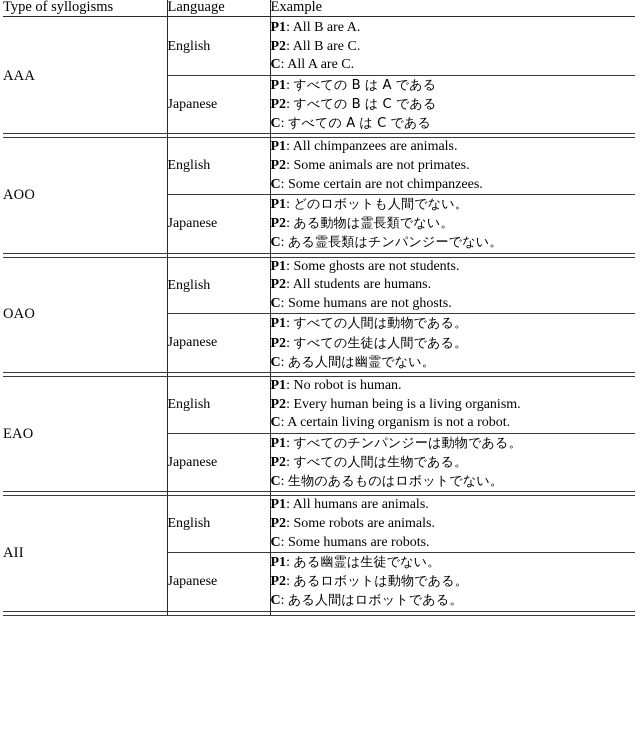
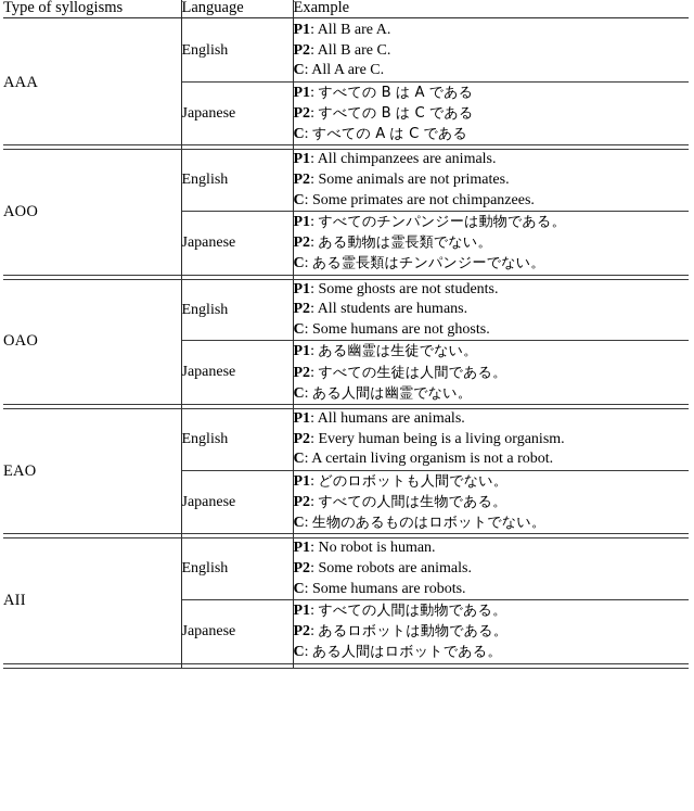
  Type of syllogisms	Language	Example
  AAA	English	P1: All B are A.P2: All B are C.C: All A are C.
  Japanese	P1: すべての B は A であるP2: すべての B は C であるC: すべての A は C である
- AOO	English	P1: All chimpanzees are animals.P2: Some animals are not primates.C: Some certain are not chimpanzees.
+ AOO	English	P1: All chimpanzees are animals.P2: Some animals are not primates.C: Some primates are not chimpanzees.
- Japanese	P1: どのロボットも人間でない。P2: ある動物は霊長類でない。C: ある霊長類はチンパンジーでない。
+ Japanese	P1: すべてのチンパンジーは動物である。P2: ある動物は霊長類でない。C: ある霊長類はチンパンジーでない。
  OAO	English	P1: Some ghosts are not students.P2: All students are humans.C: Some humans are not ghosts.
- Japanese	P1: すべての人間は動物である。P2: すべての生徒は人間である。C: ある人間は幽霊でない。
+ Japanese	P1: ある幽霊は生徒でない。P2: すべての生徒は人間である。C: ある人間は幽霊でない。
- EAO	English	P1: No robot is human.P2: Every human being is a living organism.C: A certain living organism is not a robot.
+ EAO	English	P1: All humans are animals.P2: Every human being is a living organism.C: A certain living organism is not a robot.
- Japanese	P1: すべてのチンパンジーは動物である。P2: すべての人間は生物である。C: 生物のあるものはロボットでない。
+ Japanese	P1: どのロボットも人間でない。P2: すべての人間は生物である。C: 生物のあるものはロボットでない。
- AII	English	P1: All humans are animals.P2: Some robots are animals.C: Some humans are robots.
+ AII	English	P1: No robot is human.P2: Some robots are animals.C: Some humans are robots.
- Japanese	P1: ある幽霊は生徒でない。P2: あるロボットは動物である。C: ある人間はロボットである。
+ Japanese	P1: すべての人間は動物である。P2: あるロボットは動物である。C: ある人間はロボットである。
